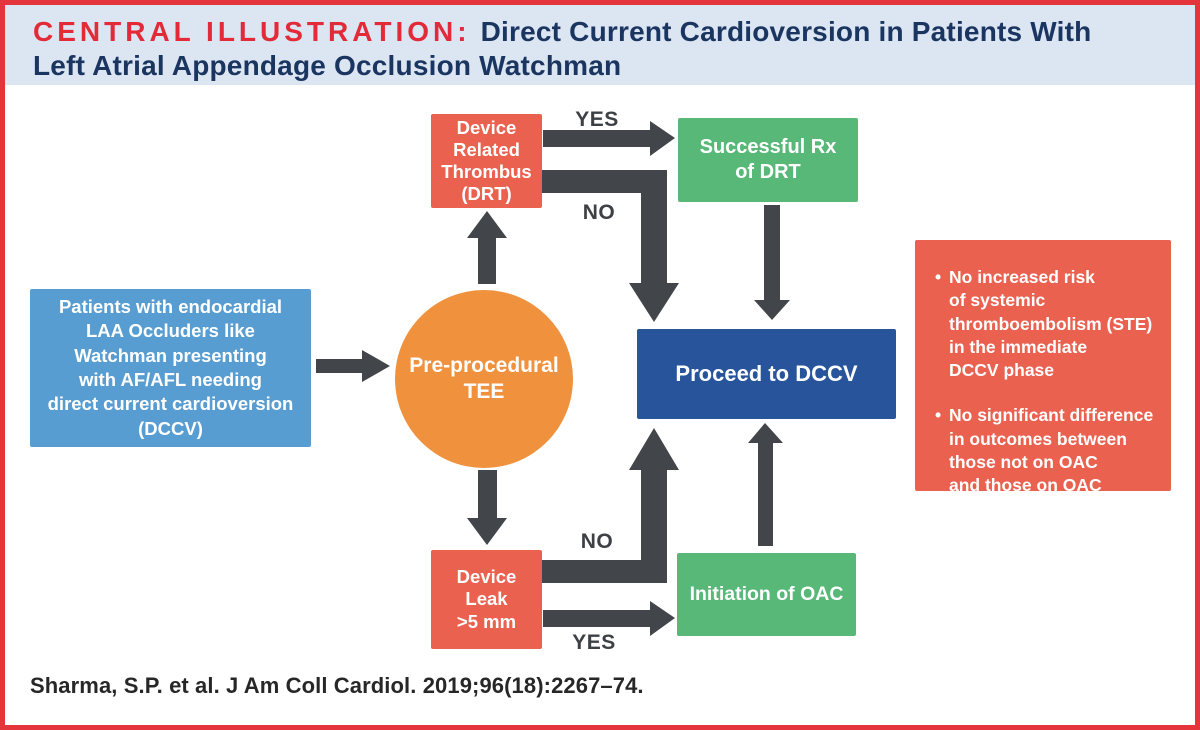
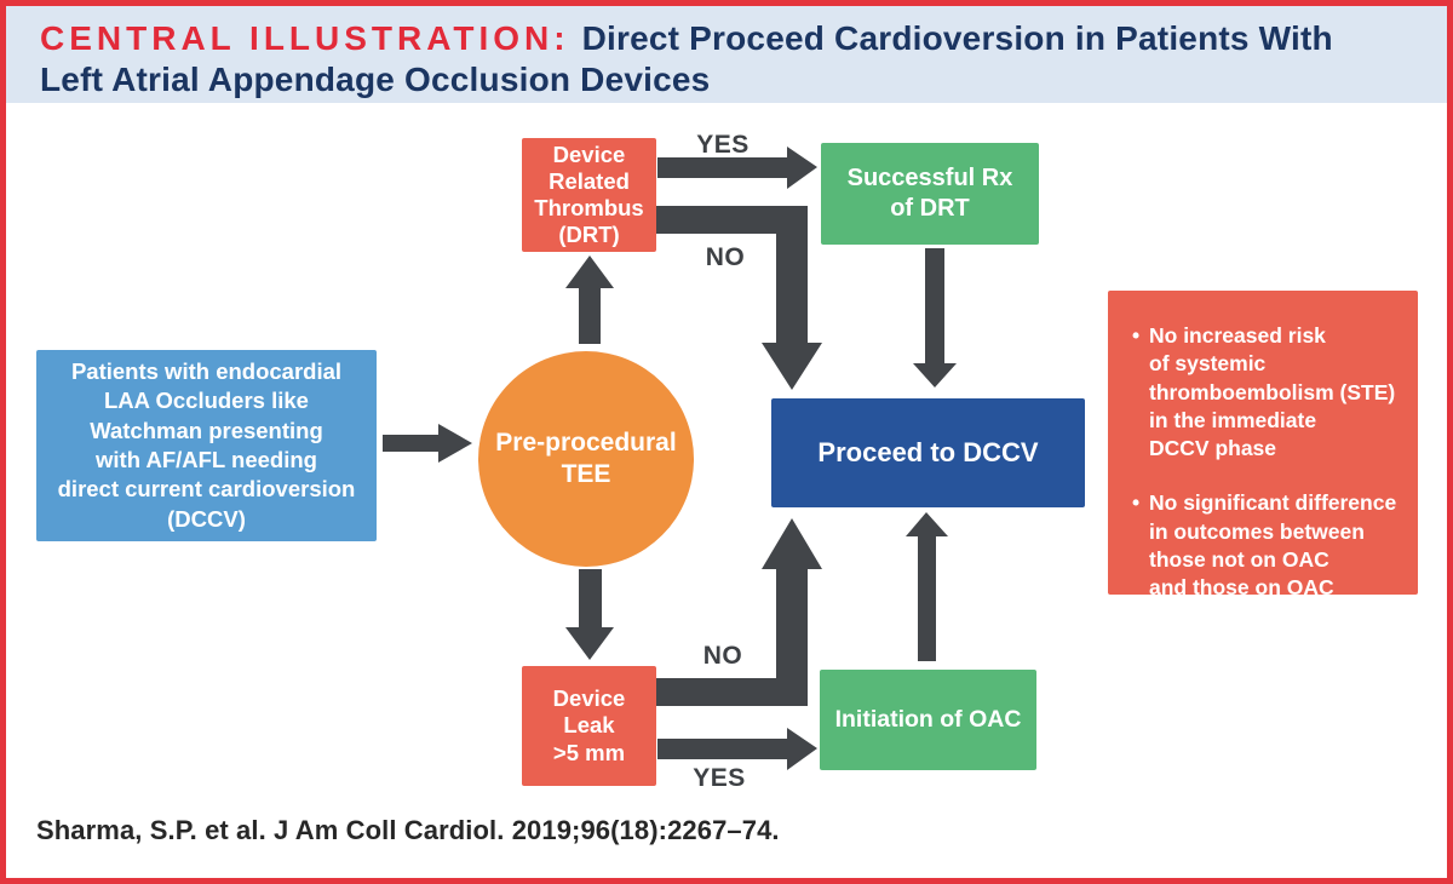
- CENTRAL ILLUSTRATION: Direct Current Cardioversion in Patients With
+ CENTRAL ILLUSTRATION: Direct Proceed Cardioversion in Patients With
- Left Atrial Appendage Occlusion Watchman
+ Left Atrial Appendage Occlusion Devices
  Patients with endocardial
  LAA Occluders like
  Watchman presenting
  with AF/AFL needing
  direct current cardioversion
  (DCCV)
  Pre-procedural
  TEE
  Device
  Related
  Thrombus
  (DRT)
  Successful Rx
  of DRT
  Proceed to DCCV
  Device
  Leak
  >5 mm
  Initiation of OAC
  YES
  NO
  NO
  YES
  •
  No increased risk
  of systemic
  thromboembolism (STE)
  in the immediate
  DCCV phase
  •
  No significant difference
  in outcomes between
  those not on OAC
  and those on OAC
  Sharma, S.P. et al. J Am Coll Cardiol. 2019;96(18):2267–74.
